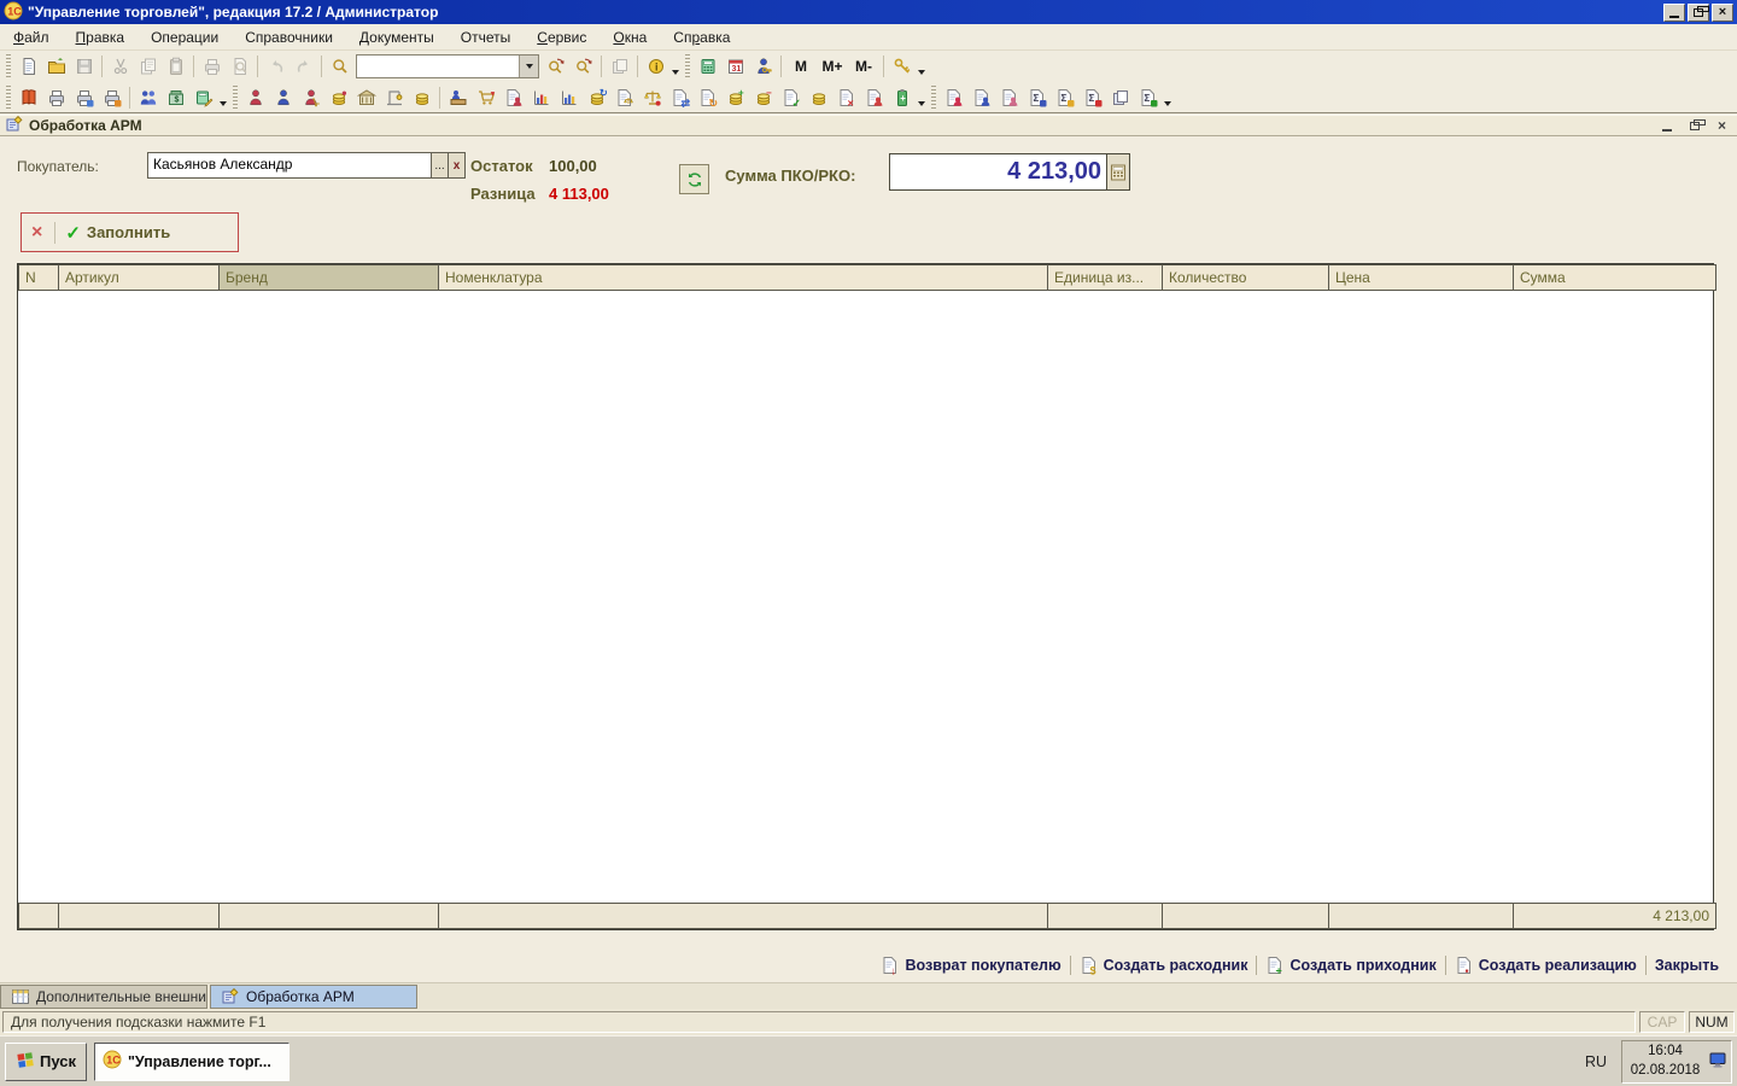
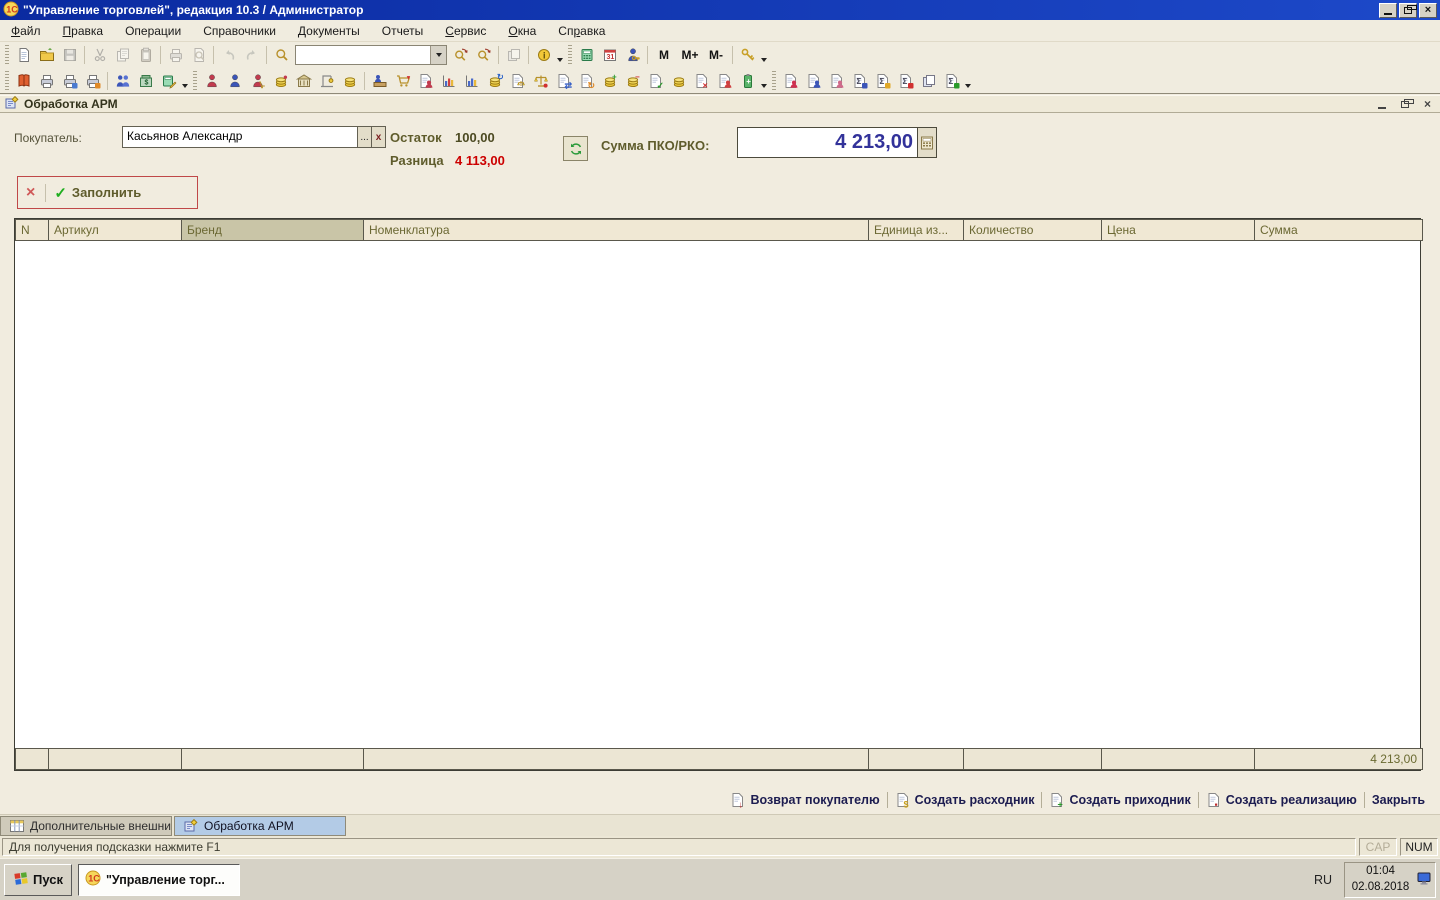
  1С
- "Управление торговлей", редакция 17.2 / Администратор
+ "Управление торговлей", редакция 10.3 / Администратор
  ×
  Файл
  Правка
  Операции
  Справочники
  Документы
  Отчеты
  Сервис
  Окна
  Справка
  i
  M
  M+
  M-
  ●
  ↻
  ⇄
  ↻
  +
  −
  ✓
  ×
  +
  Σ
  Σ
  Σ
  Σ
  Обработка АРМ
  ×
  Покупатель:
  Касьянов Александр
  ...
  x
  Остаток
  100,00
  Разница
  4 113,00
  Сумма ПКО/РКО:
  4 213,00
  ×
  ✓
  Заполнить
  N	Артикул	Бренд	Номенклатура	Единица из...	Количество	Цена	Сумма
  							4 213,00
  ↓
  Возврат покупателю
  $
  Создать расходник
  +
  Создать приходник
  ▪
  Создать реализацию
  Закрыть
  Дополнительные внешни
  Обработка АРМ
  Для получения подсказки нажмите F1
  CAP
  NUM
  Пуск
  1С
  "Управление торг...
  RU
- 16:04
+ 01:04
  02.08.2018
